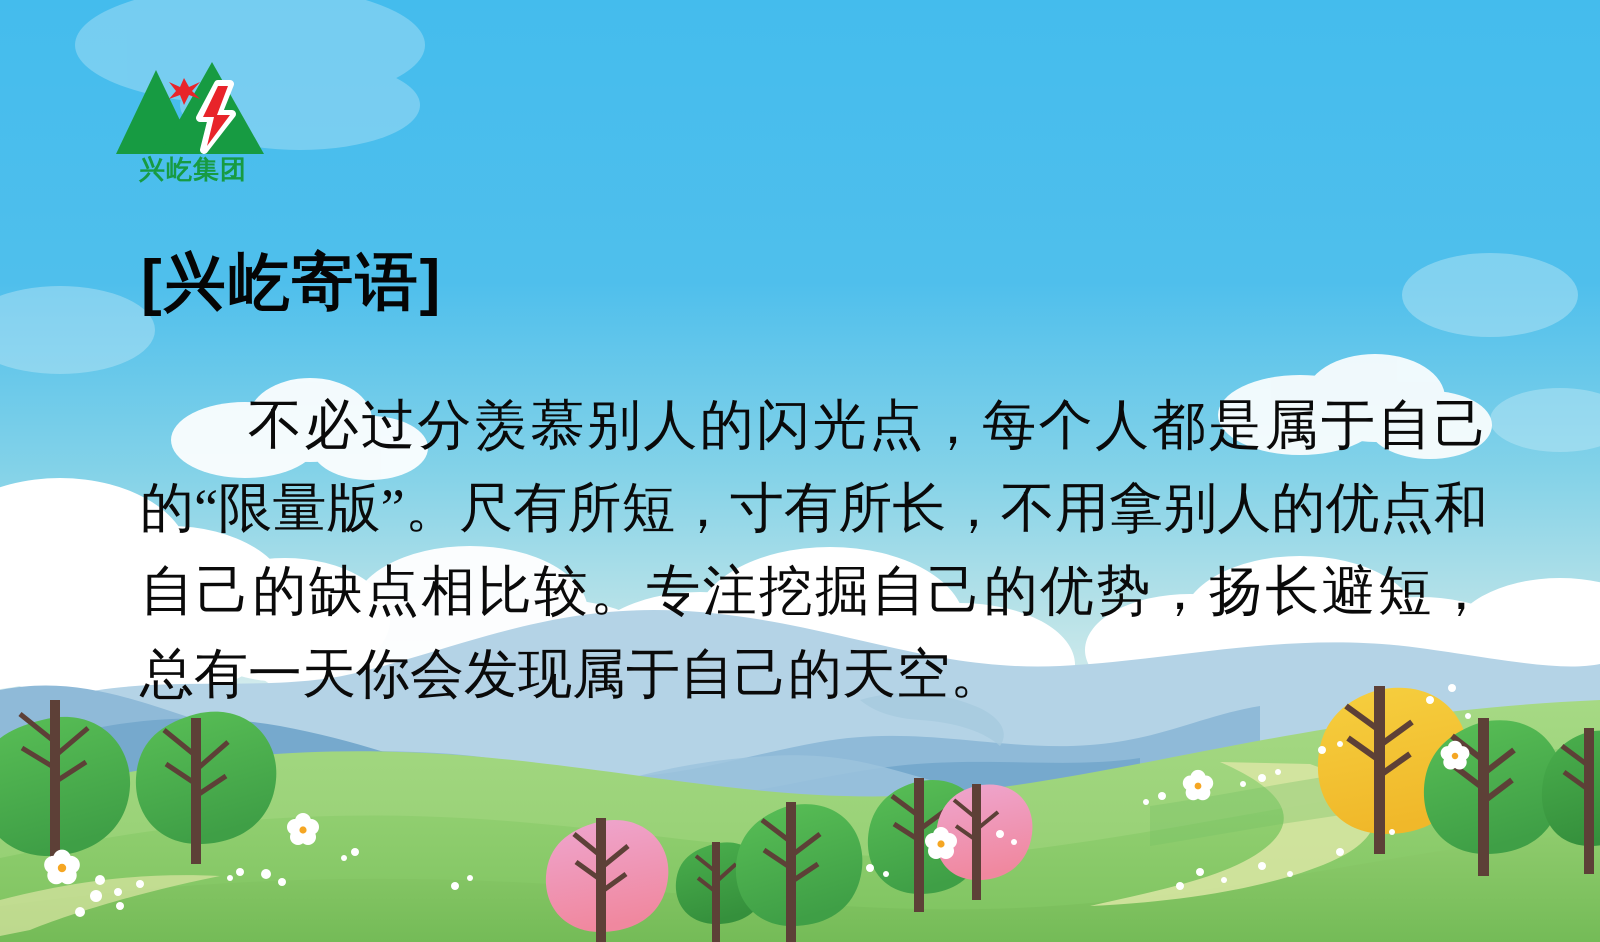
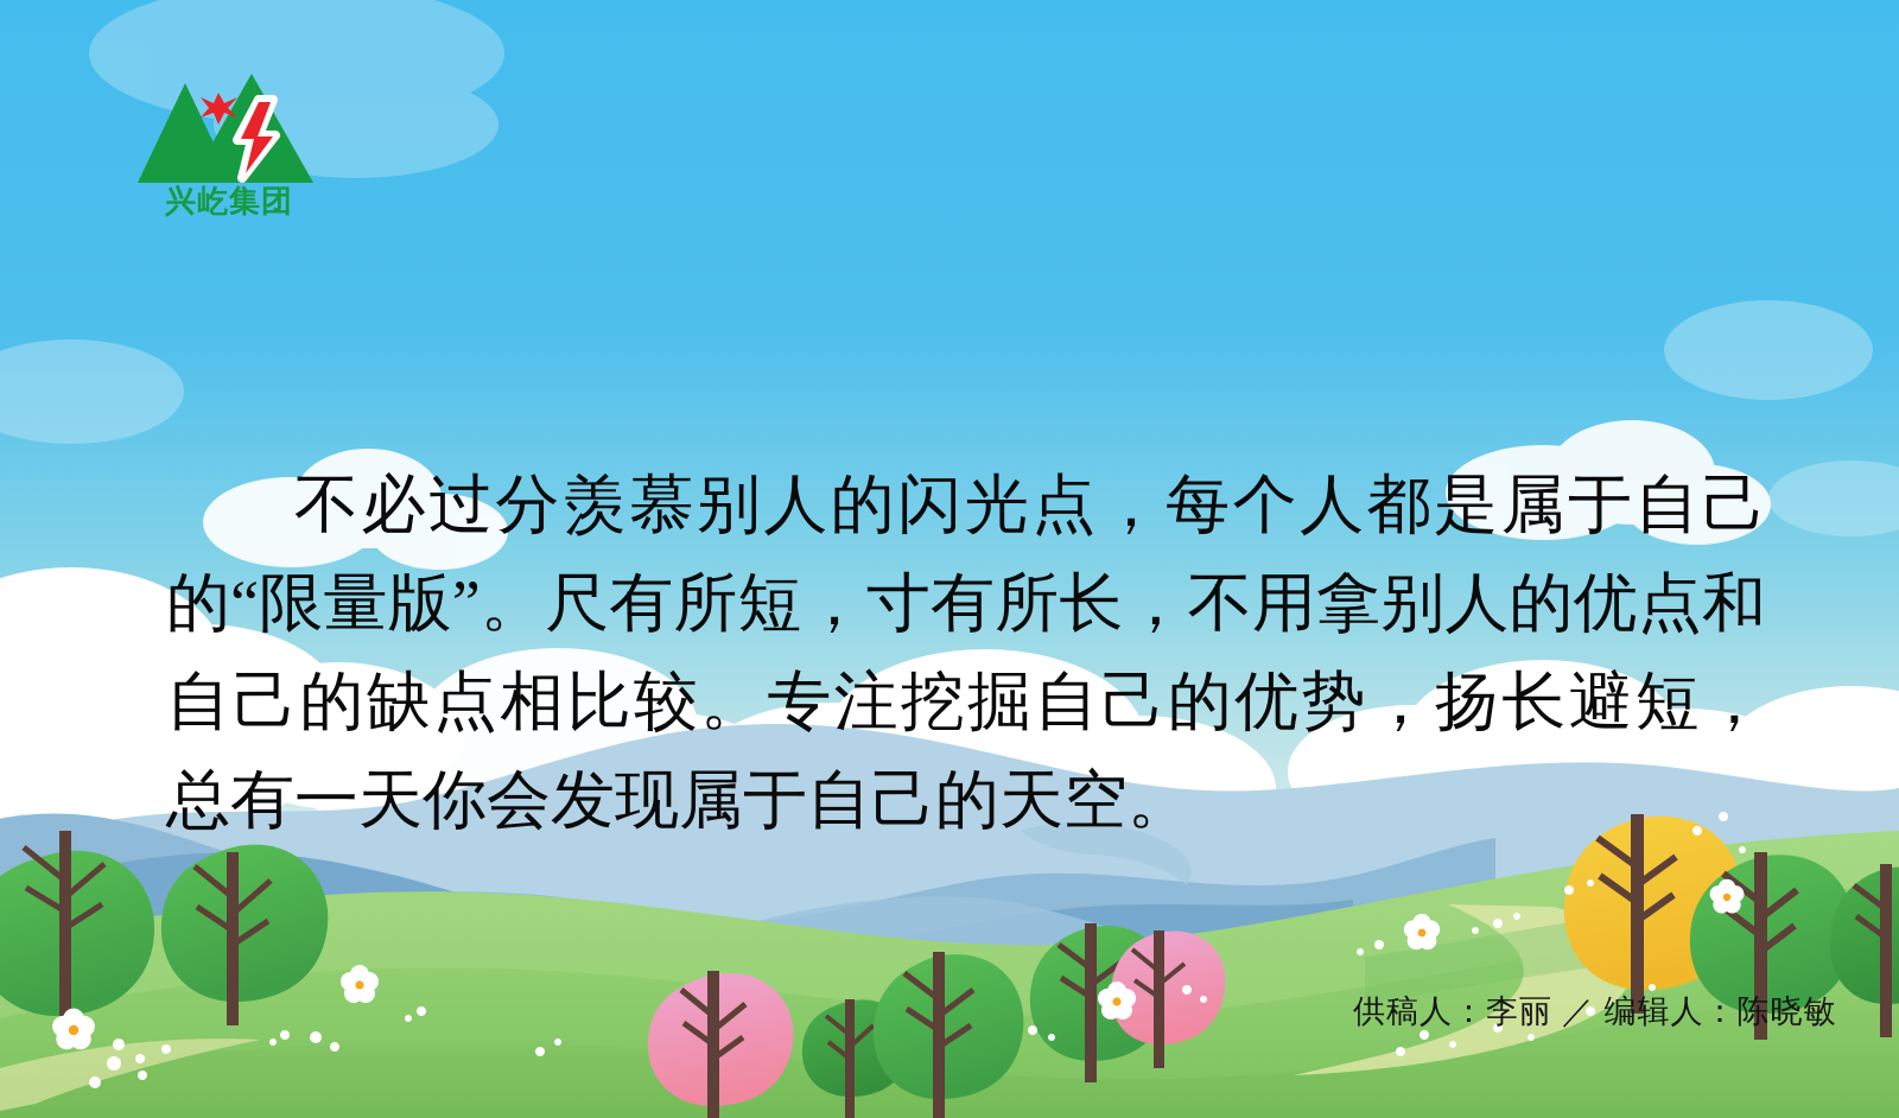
  兴屹集团
- [兴屹寄语]
  不必过分羡慕别人的闪光点，每个人都是属于自己的“限量版”。尺有所短，寸有所长，不用拿别人的优点和自己的缺点相比较。专注挖掘自己的优势，扬长避短，总有一天你会发现属于自己的天空。
+ 供稿人：李丽 ／ 编辑人：陈晓敏
